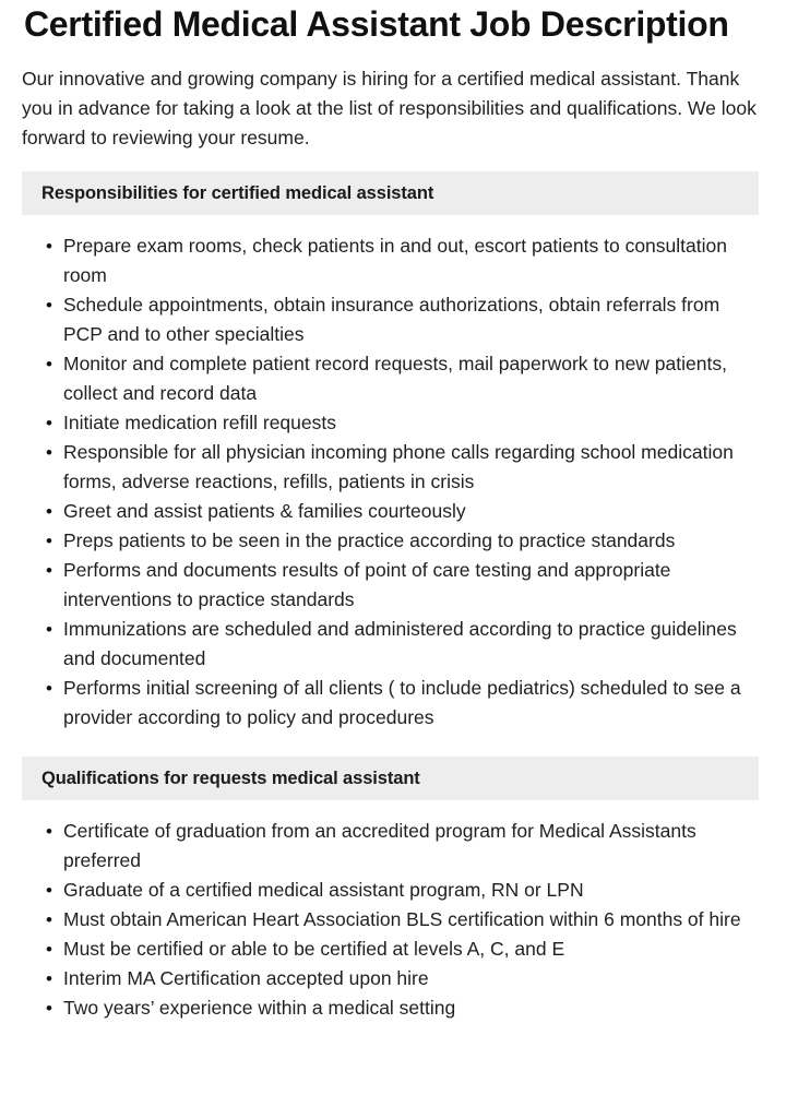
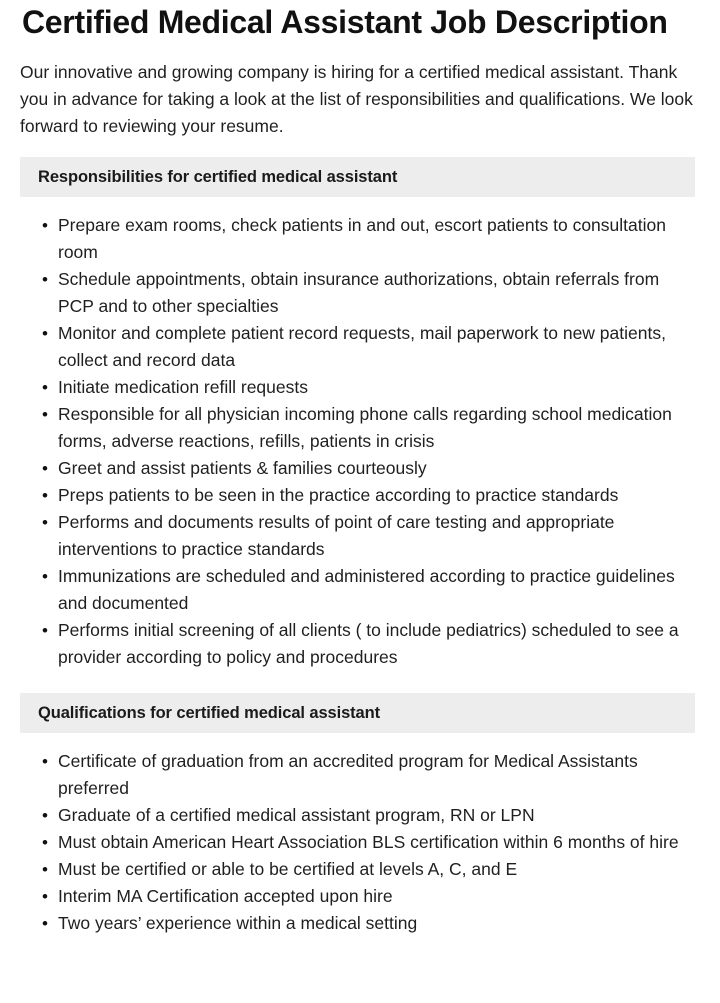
  Certified Medical Assistant Job Description
  Our innovative and growing company is hiring for a certified medical assistant. Thank you in advance for taking a look at the list of responsibilities and qualifications. We look forward to reviewing your resume.
  Responsibilities for certified medical assistant
  •
  Prepare exam rooms, check patients in and out, escort patients to consultation room
  •
  Schedule appointments, obtain insurance authorizations, obtain referrals from PCP and to other specialties
  •
  Monitor and complete patient record requests, mail paperwork to new patients, collect and record data
  •
  Initiate medication refill requests
  •
  Responsible for all physician incoming phone calls regarding school medication forms, adverse reactions, refills, patients in crisis
  •
  Greet and assist patients & families courteously
  •
  Preps patients to be seen in the practice according to practice standards
  •
  Performs and documents results of point of care testing and appropriate interventions to practice standards
  •
  Immunizations are scheduled and administered according to practice guidelines and documented
  •
  Performs initial screening of all clients ( to include pediatrics) scheduled to see a provider according to policy and procedures
- Qualifications for requests medical assistant
+ Qualifications for certified medical assistant
  •
  Certificate of graduation from an accredited program for Medical Assistants preferred
  •
  Graduate of a certified medical assistant program, RN or LPN
  •
  Must obtain American Heart Association BLS certification within 6 months of hire
  •
  Must be certified or able to be certified at levels A, C, and E
  •
  Interim MA Certification accepted upon hire
  •
  Two years’ experience within a medical setting
